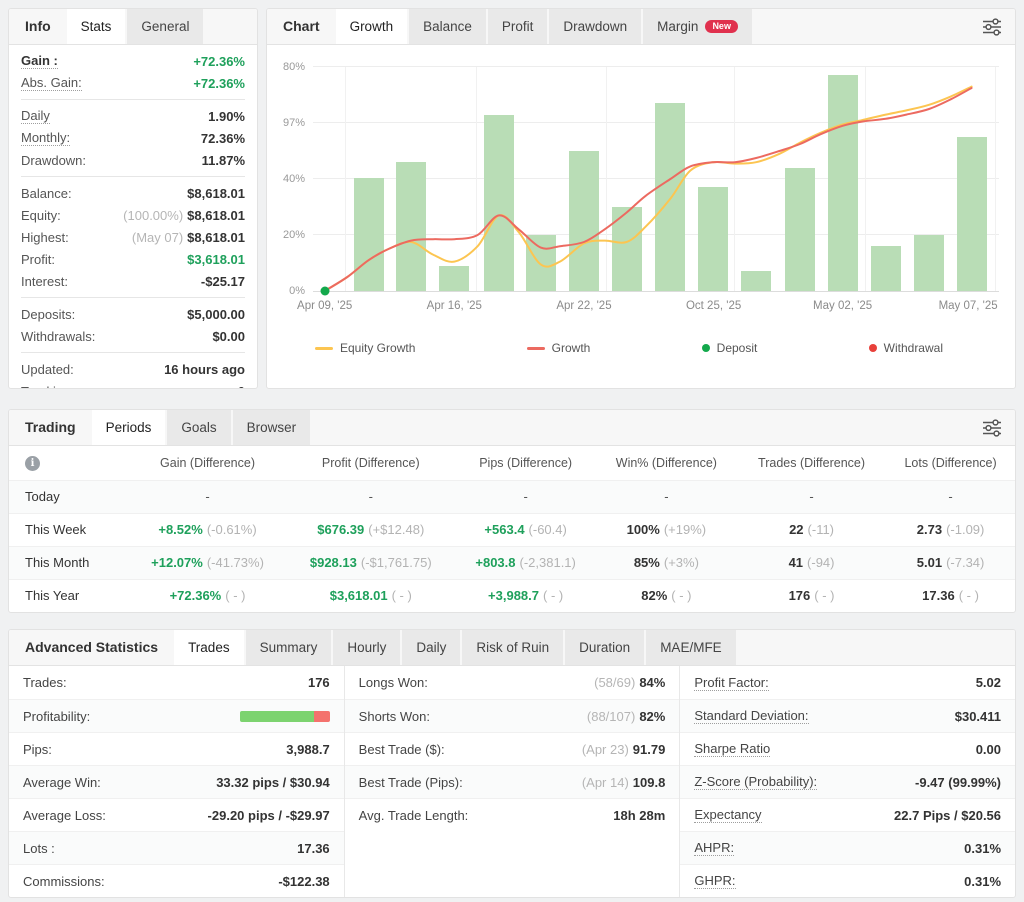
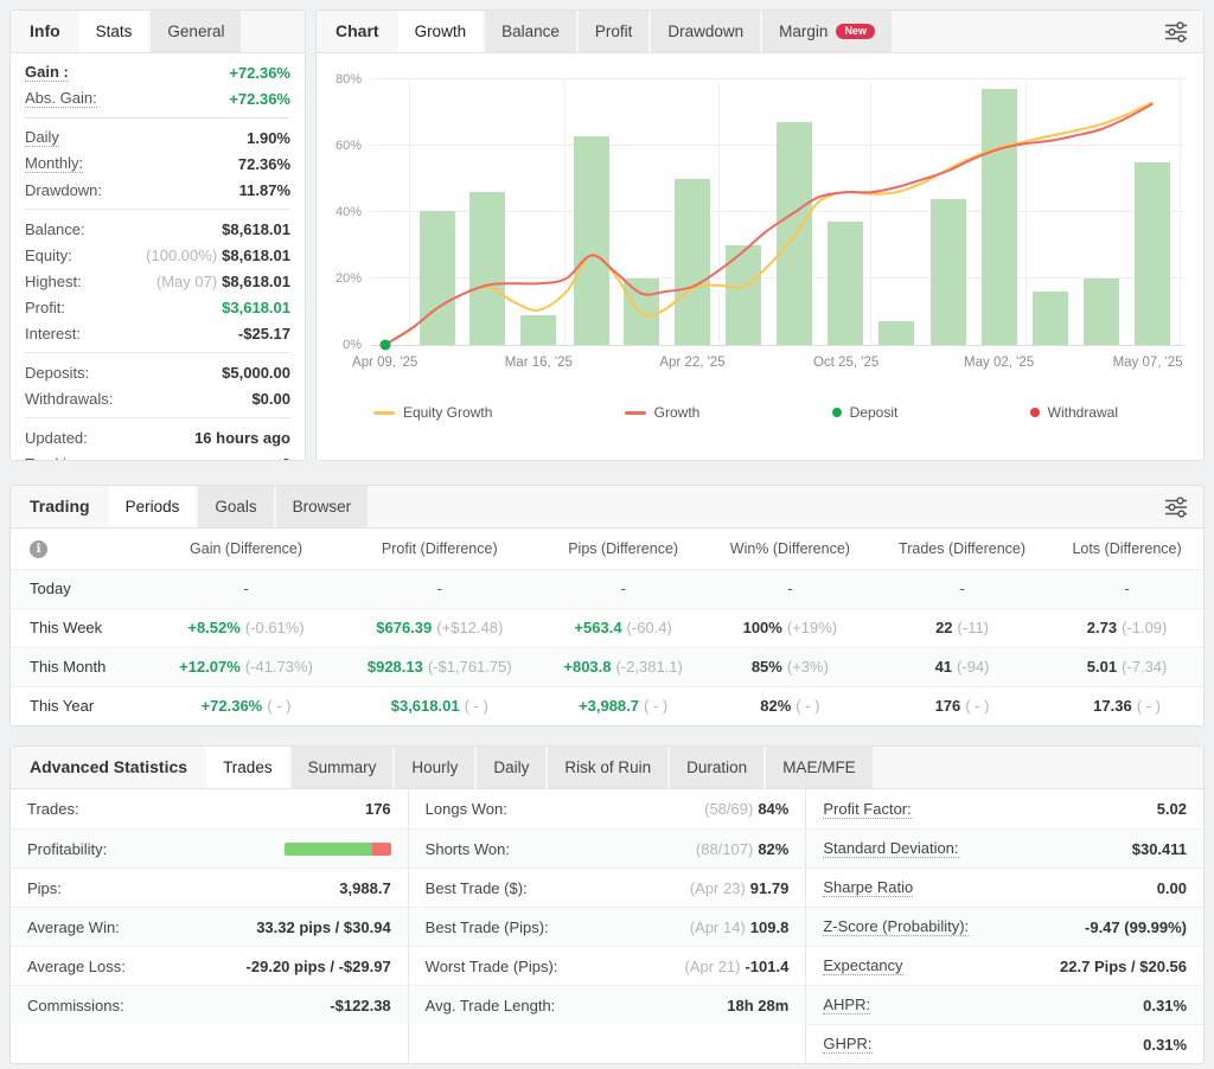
  Info
  Stats
  General
  Gain :
  +72.36%
  Abs. Gain:
  +72.36%
  Daily
  1.90%
  Monthly:
  72.36%
  Drawdown:
  11.87%
  Balance:
  $8,618.01
  Equity:
  (100.00%) $8,618.01
  Highest:
  (May 07) $8,618.01
  Profit:
  $3,618.01
  Interest:
  -$25.17
  Deposits:
  $5,000.00
  Withdrawals:
  $0.00
  Updated:
  16 hours ago
  Chart
  Growth
  Balance
  Profit
  Drawdown
  Margin
  New
  0%
  20%
  40%
- 97%
+ 60%
  80%
  Apr 09, '25
- Apr 16, '25
+ Mar 16, '25
  Apr 22, '25
  Oct 25, '25
  May 02, '25
  May 07, '25
  Equity Growth
  Growth
  Deposit
  Withdrawal
  Trading
  Periods
  Goals
  Browser
  i	Gain (Difference)	Profit (Difference)	Pips (Difference)	Win% (Difference)	Trades (Difference)	Lots (Difference)
  Today	-	-	-	-	-	-
  This Week	+8.52% (-0.61%)	$676.39 (+$12.48)	+563.4 (-60.4)	100% (+19%)	22 (-11)	2.73 (-1.09)
  This Month	+12.07% (-41.73%)	$928.13 (-$1,761.75)	+803.8 (-2,381.1)	85% (+3%)	41 (-94)	5.01 (-7.34)
  This Year	+72.36% ( - )	$3,618.01 ( - )	+3,988.7 ( - )	82% ( - )	176 ( - )	17.36 ( - )
  Advanced Statistics
  Trades
  Summary
  Hourly
  Daily
  Risk of Ruin
  Duration
  MAE/MFE
  Trades:
  176
  Profitability:
  Pips:
  3,988.7
  Average Win:
  33.32 pips / $30.94
  Average Loss:
  -29.20 pips / -$29.97
- Lots :
- 17.36
  Commissions:
  -$122.38
  Longs Won:
  (58/69) 84%
  Shorts Won:
  (88/107) 82%
  Best Trade ($):
  (Apr 23) 91.79
  Best Trade (Pips):
  (Apr 14) 109.8
+ Worst Trade (Pips):
+ (Apr 21) -101.4
  Avg. Trade Length:
  18h 28m
  Profit Factor:
  5.02
  Standard Deviation:
  $30.411
  Sharpe Ratio
  0.00
  Z-Score (Probability):
  -9.47 (99.99%)
  Expectancy
  22.7 Pips / $20.56
  AHPR:
  0.31%
  GHPR:
  0.31%
